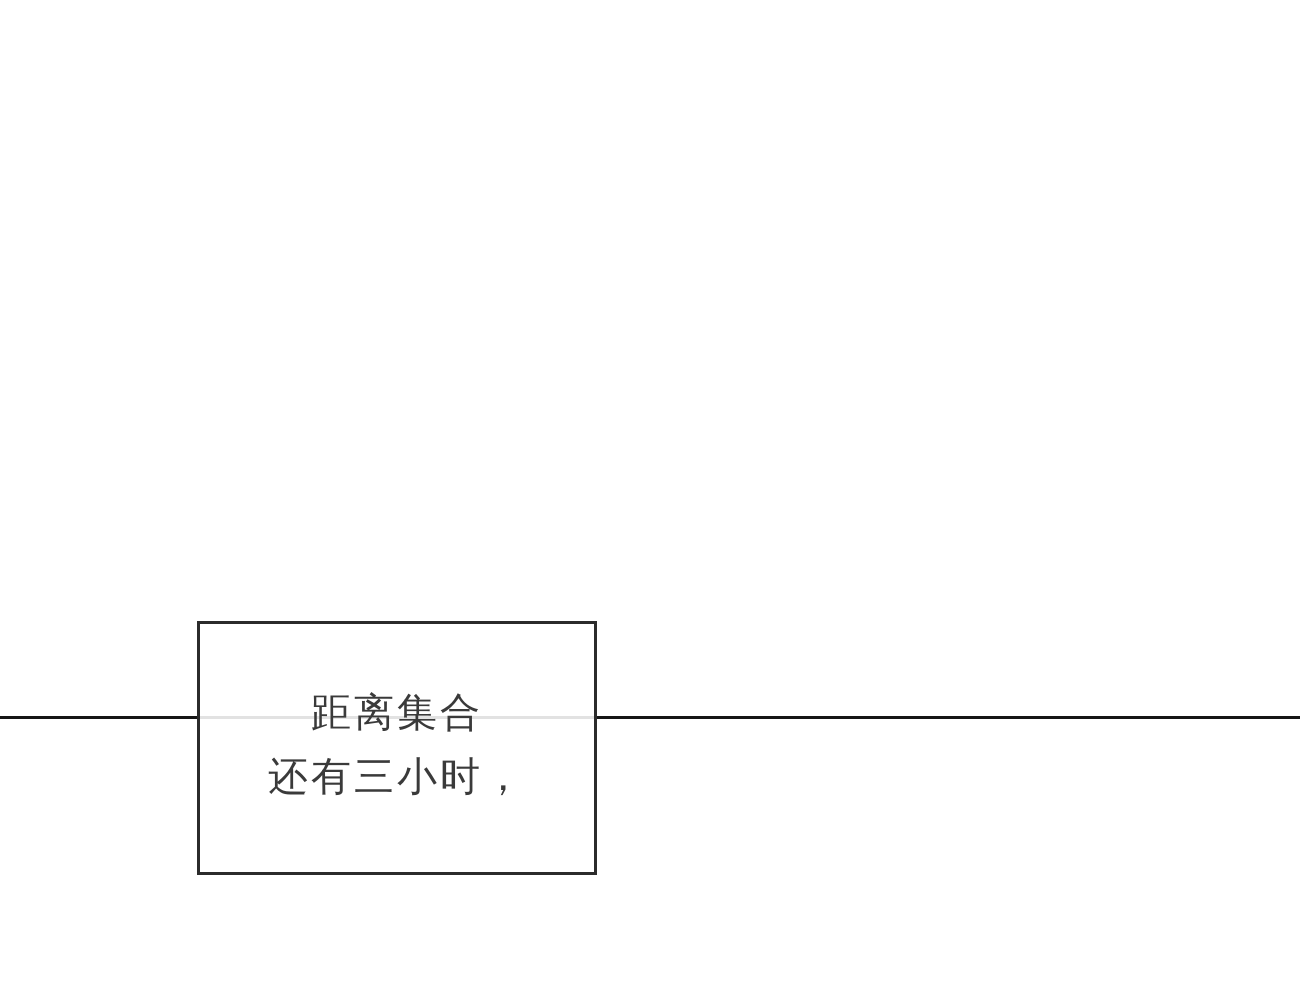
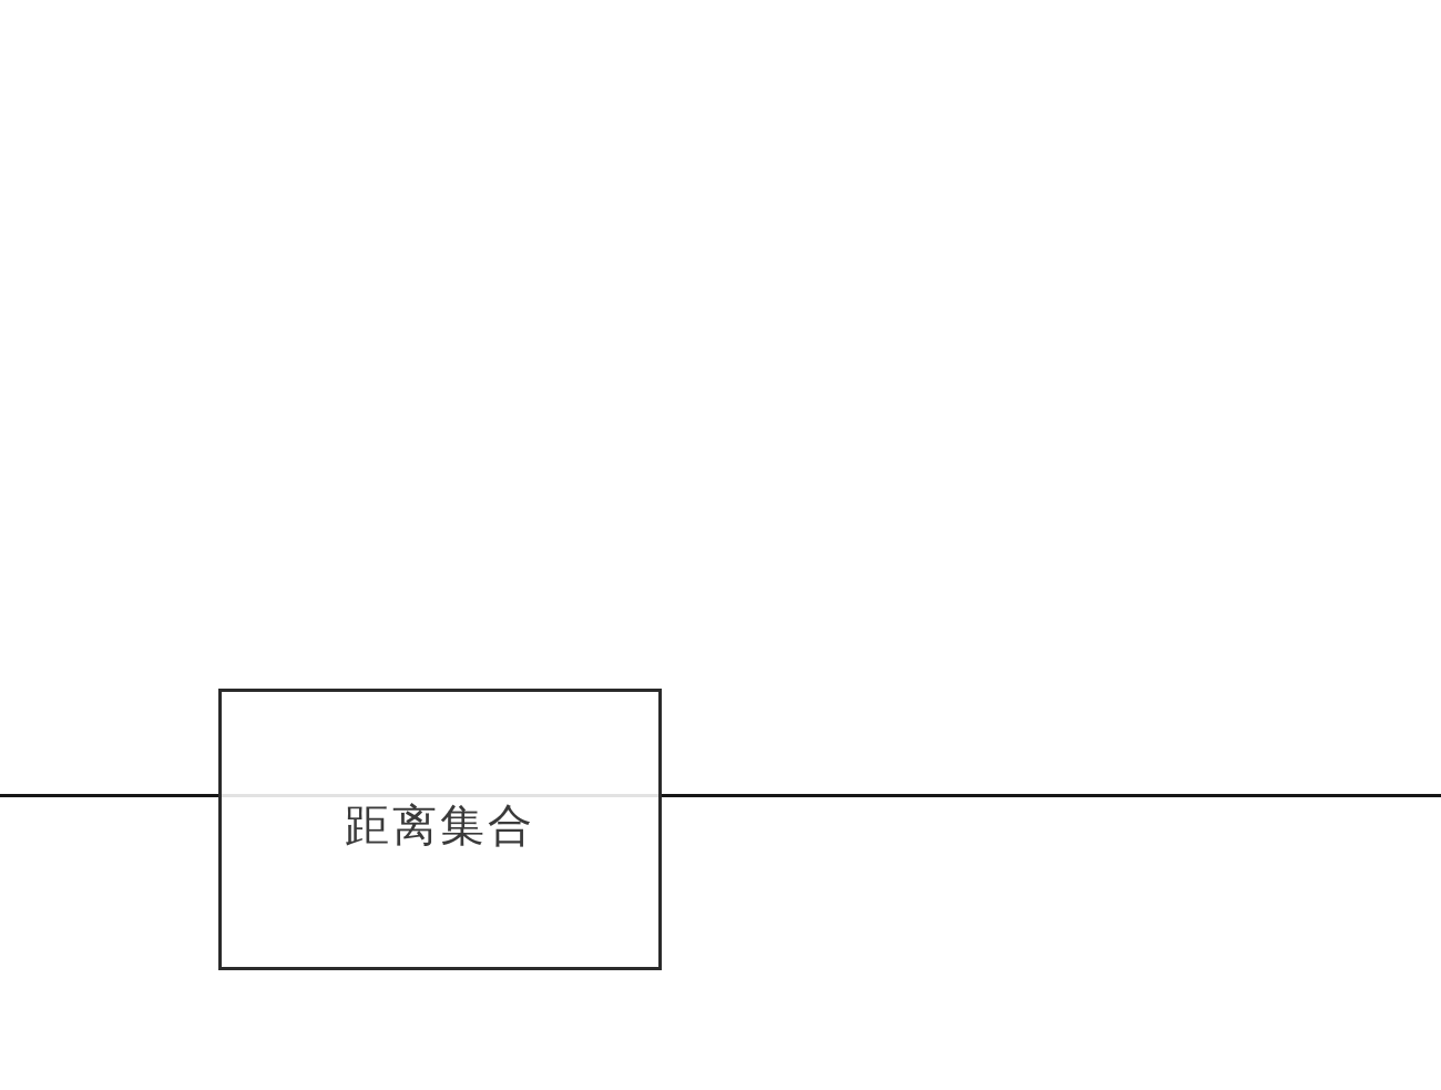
  距离集合
- 还有三小时，
